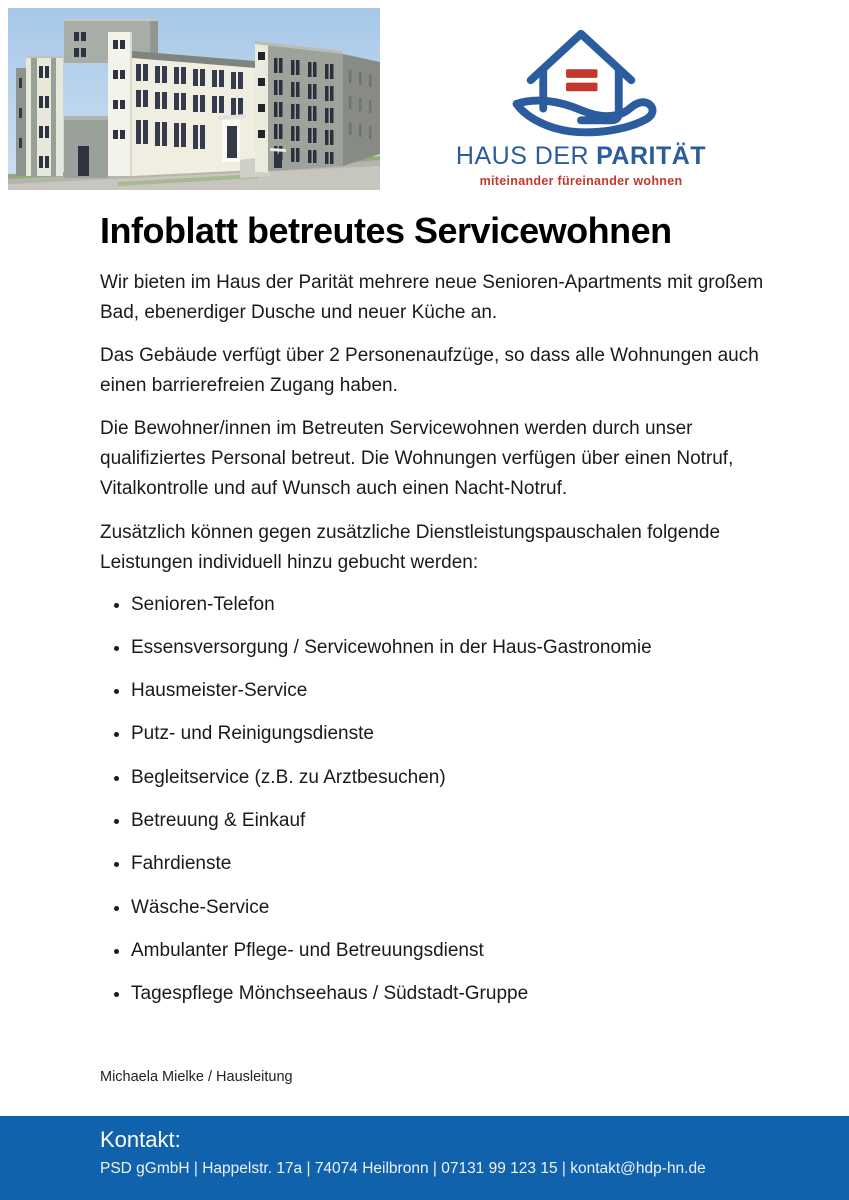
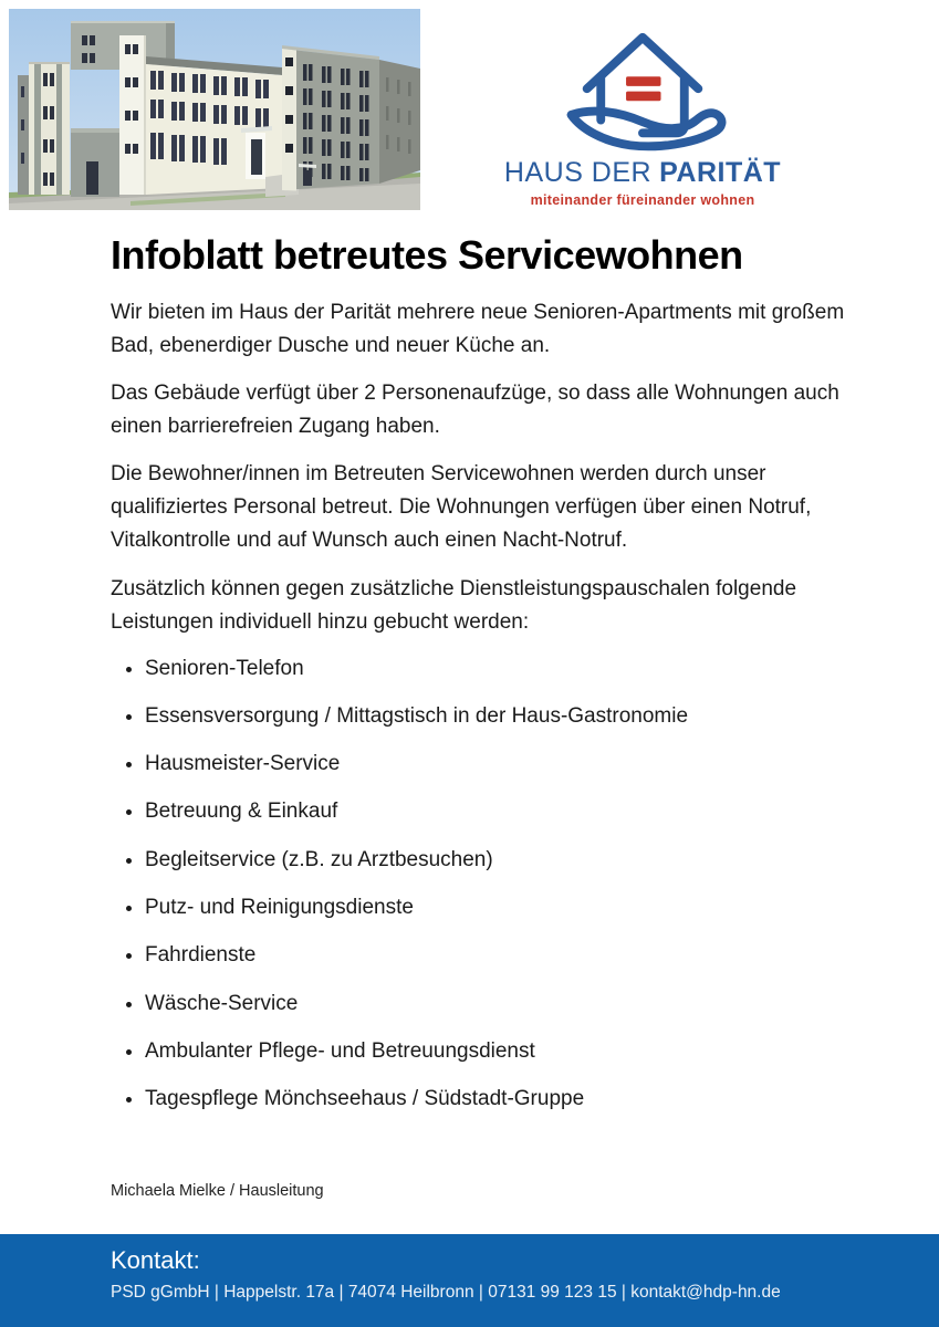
  HAUS DER
  PARITÄT
  miteinander füreinander wohnen
  Infoblatt betreutes Servicewohnen
  Wir bieten im Haus der Parität mehrere neue Senioren-Apartments mit großem Bad, ebenerdiger Dusche und neuer Küche an.
  Das Gebäude verfügt über 2 Personenaufzüge, so dass alle Wohnungen auch einen barrierefreien Zugang haben.
  Die Bewohner/innen im Betreuten Servicewohnen werden durch unser qualifiziertes Personal betreut. Die Wohnungen verfügen über einen Notruf, Vitalkontrolle und auf Wunsch auch einen Nacht-Notruf.
  Zusätzlich können gegen zusätzliche Dienstleistungspauschalen folgende Leistungen individuell hinzu gebucht werden:
  Senioren-Telefon
- Essensversorgung / Servicewohnen in der Haus-Gastronomie
+ Essensversorgung / Mittagstisch in der Haus-Gastronomie
  Hausmeister-Service
- Putz- und Reinigungsdienste
+ Betreuung & Einkauf
  Begleitservice (z.B. zu Arztbesuchen)
- Betreuung & Einkauf
+ Putz- und Reinigungsdienste
  Fahrdienste
  Wäsche-Service
  Ambulanter Pflege- und Betreuungsdienst
  Tagespflege Mönchseehaus / Südstadt-Gruppe
  Michaela Mielke / Hausleitung
  Kontakt:
  PSD gGmbH | Happelstr. 17a | 74074 Heilbronn | 07131 99 123 15 | kontakt@hdp-hn.de
